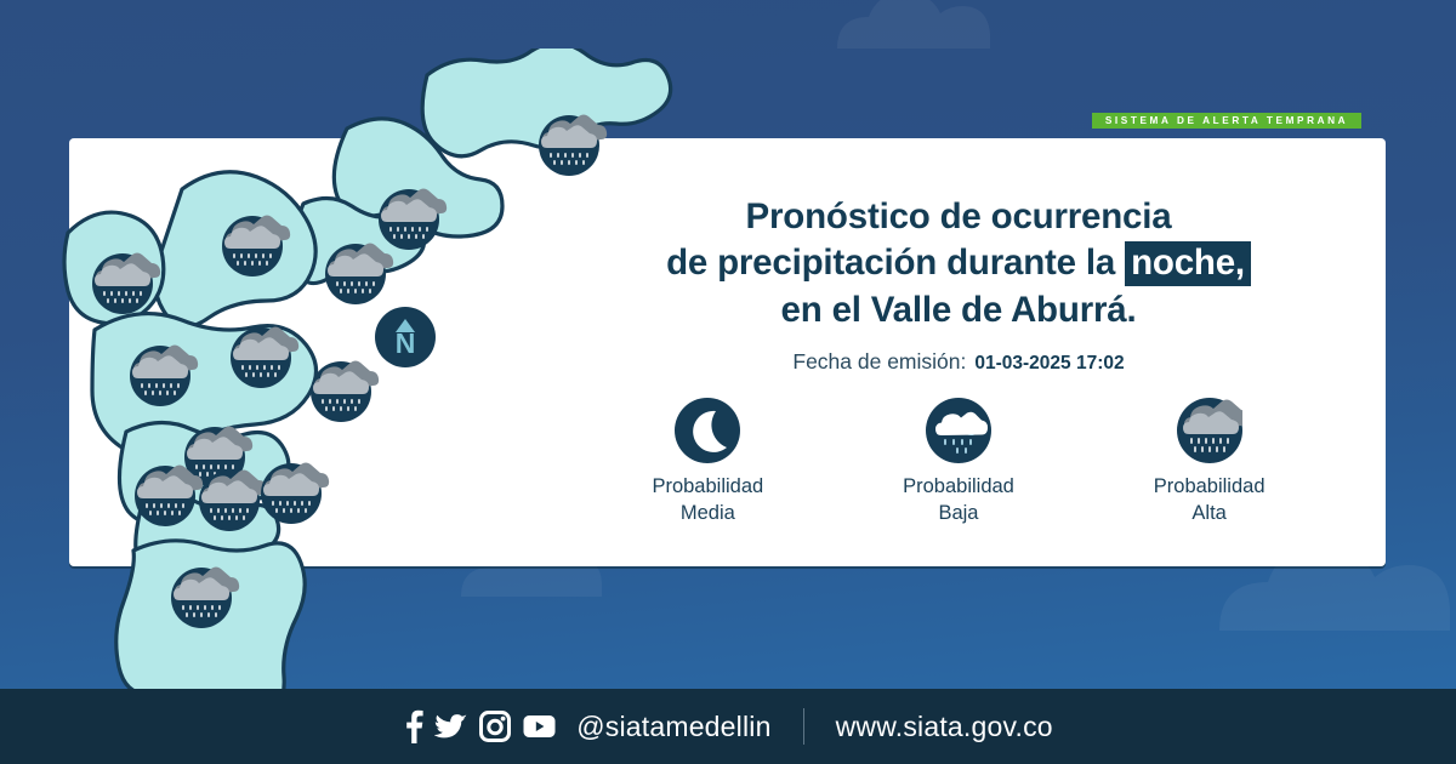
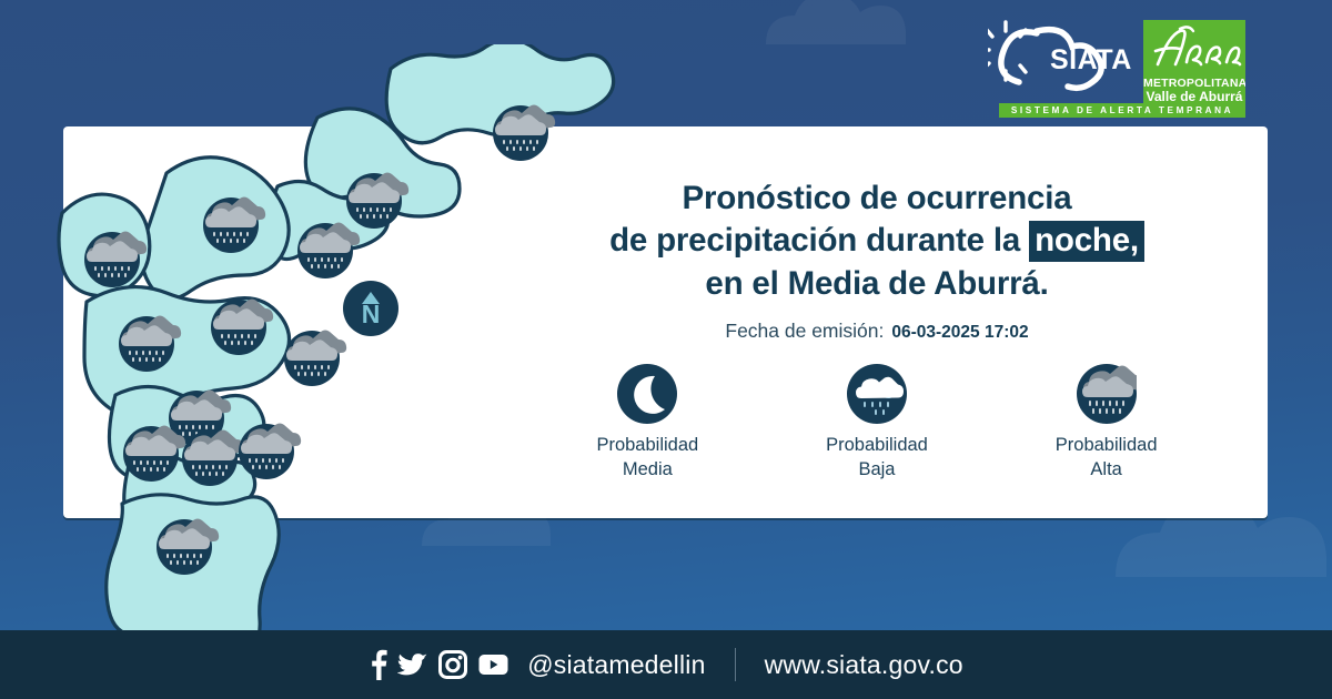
  N
+ SIATA
+ METROPOLITANA
+ Valle de Aburrá
  SISTEMA DE ALERTA TEMPRANA
  Pronóstico de ocurrencia
  de precipitación durante la noche,
- en el Valle de Aburrá.
+ en el Media de Aburrá.
  Fecha de emisión:
- 01-03-2025 17:02
+ 06-03-2025 17:02
  Probabilidad
  Media
  Probabilidad
  Baja
  Probabilidad
  Alta
  @siatamedellin
  www.siata.gov.co
